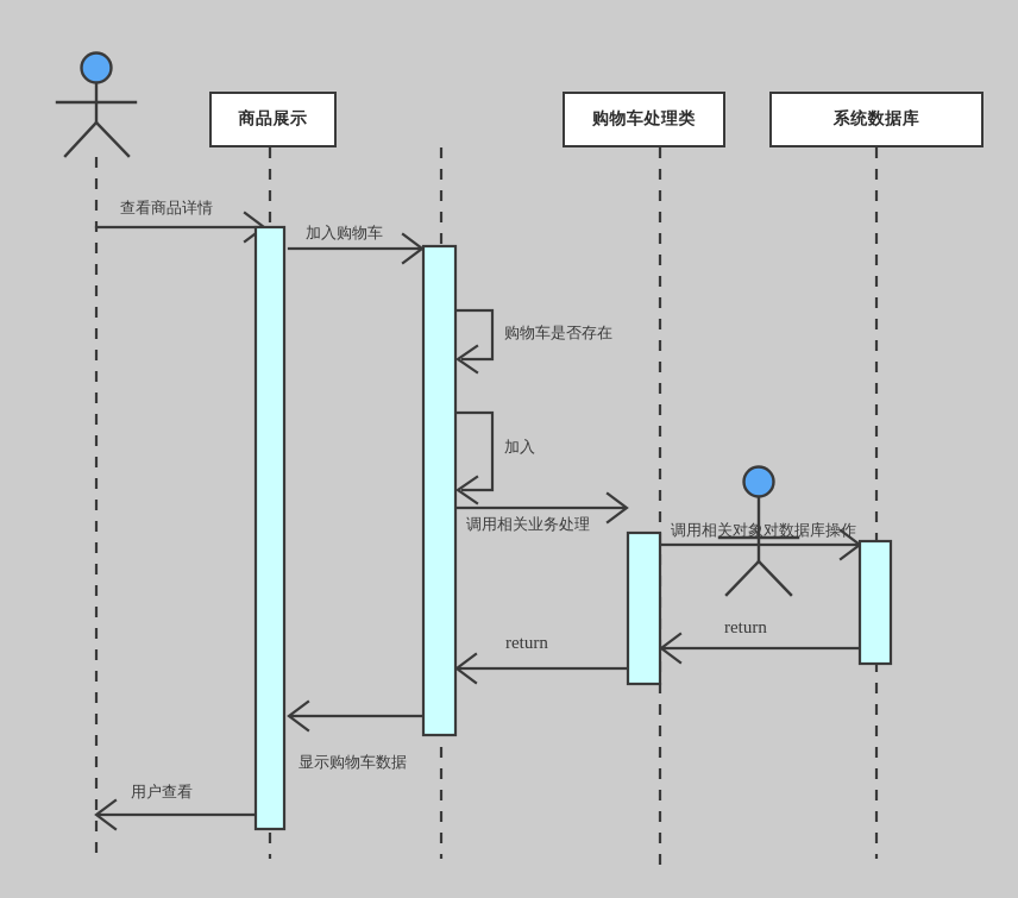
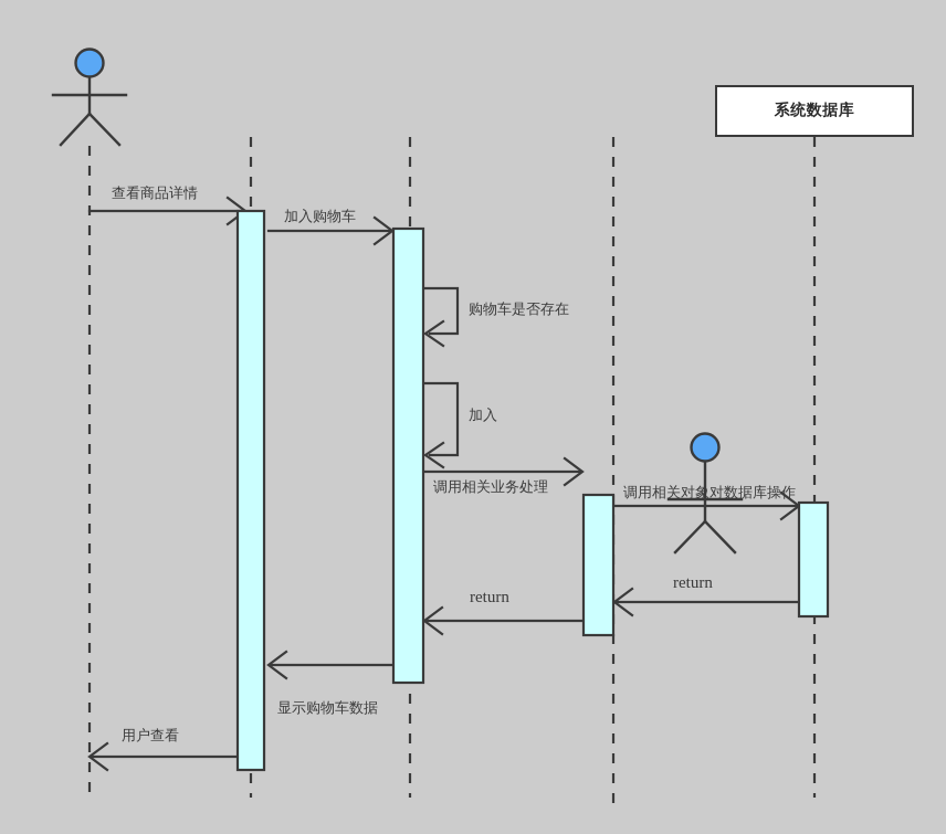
- 商品展示
- 购物车处理类
  系统数据库
  查看商品详情
  加入购物车
  购物车是否存在
  加入
  调用相关业务处理
  调用相关对象对数据库操作
  return
  return
  显示购物车数据
  用户查看
